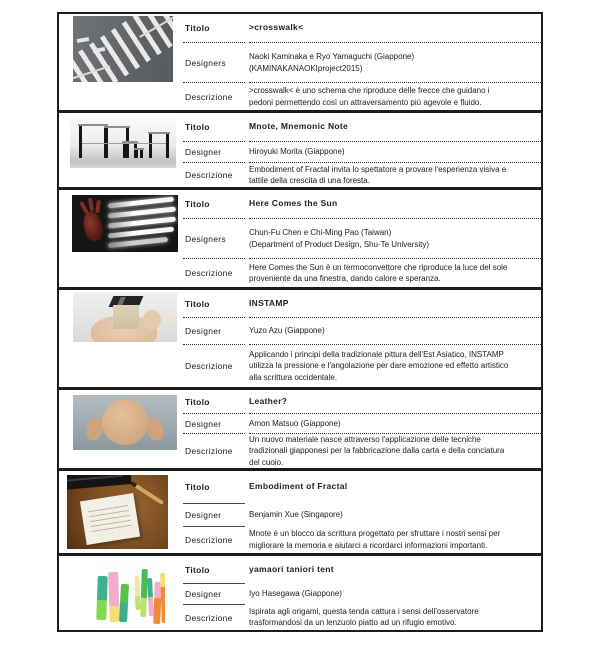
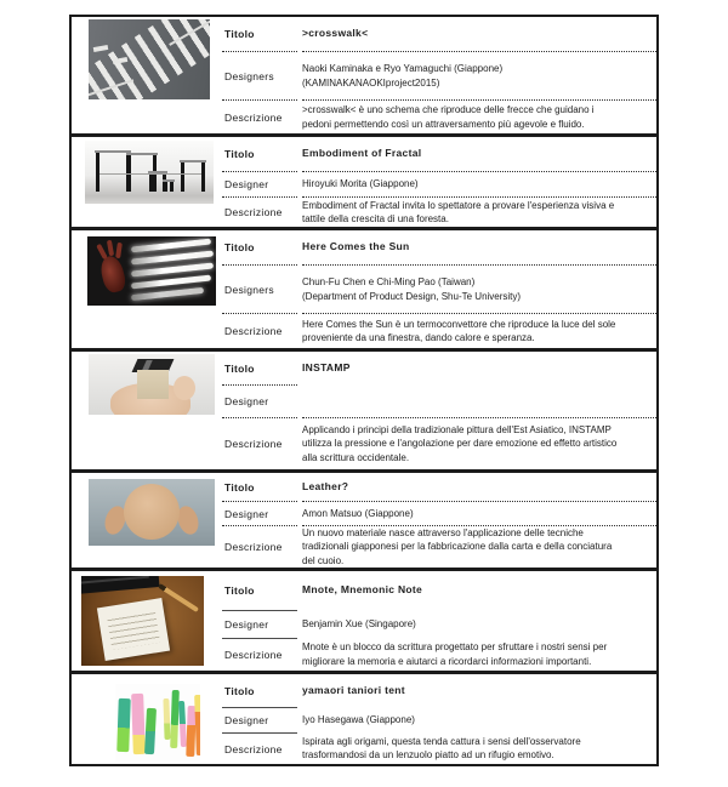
  Titolo
  >crosswalk<
  Designers
  Naoki Kaminaka e Ryo Yamaguchi (Giappone)
  (KAMINAKANAOKIproject2015)
  Descrizione
  >crosswalk< è uno schema che riproduce delle frecce che guidano i
  pedoni permettendo così un attraversamento più agevole e fluido.
  Titolo
- Mnote, Mnemonic Note
+ Embodiment of Fractal
  Designer
  Hiroyuki Morita (Giappone)
  Descrizione
  Embodiment of Fractal invita lo spettatore a provare l'esperienza visiva e
  tattile della crescita di una foresta.
  Titolo
  Here Comes the Sun
  Designers
  Chun-Fu Chen e Chi-Ming Pao (Taiwan)
  (Department of Product Design, Shu-Te University)
  Descrizione
  Here Comes the Sun è un termoconvettore che riproduce la luce del sole
  proveniente da una finestra, dando calore e speranza.
  Titolo
  INSTAMP
  Designer
- Yuzo Azu (Giappone)
  Descrizione
  Applicando i principi della tradizionale pittura dell'Est Asiatico, INSTAMP
  utilizza la pressione e l'angolazione per dare emozione ed effetto artistico
  alla scrittura occidentale.
  Titolo
  Leather?
  Designer
  Amon Matsuo (Giappone)
  Descrizione
  Un nuovo materiale nasce attraverso l'applicazione delle tecniche
  tradizionali giapponesi per la fabbricazione dalla carta e della conciatura
  del cuoio.
  Titolo
- Embodiment of Fractal
+ Mnote, Mnemonic Note
  Designer
  Benjamin Xue (Singapore)
  Descrizione
  Mnote è un blocco da scrittura progettato per sfruttare i nostri sensi per
  migliorare la memoria e aiutarci a ricordarci informazioni importanti.
  Titolo
  yamaori taniori tent
  Designer
  Iyo Hasegawa (Giappone)
  Descrizione
  Ispirata agli origami, questa tenda cattura i sensi dell'osservatore
  trasformandosi da un lenzuolo piatto ad un rifugio emotivo.
